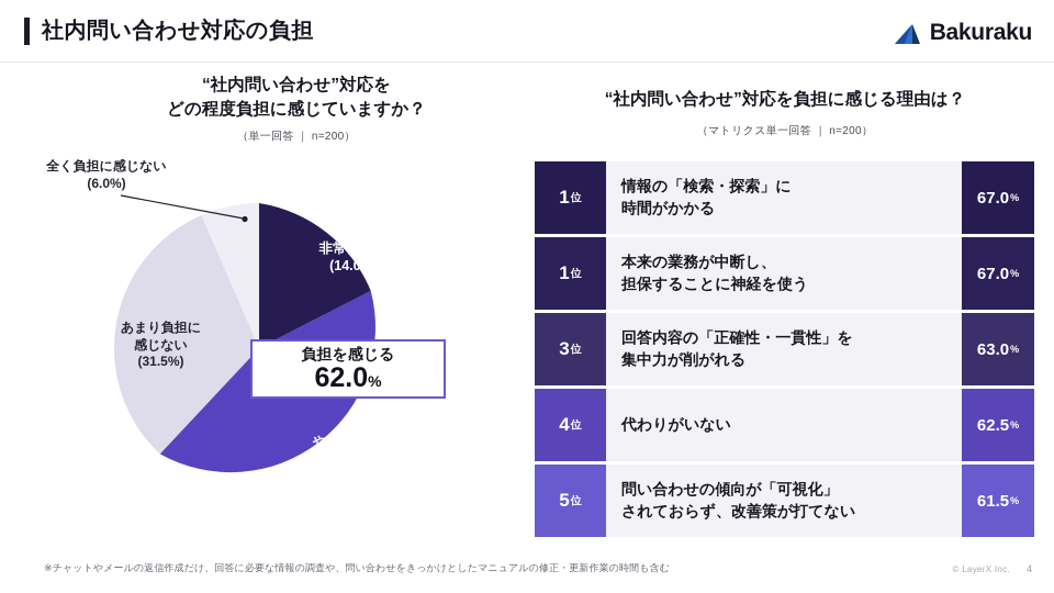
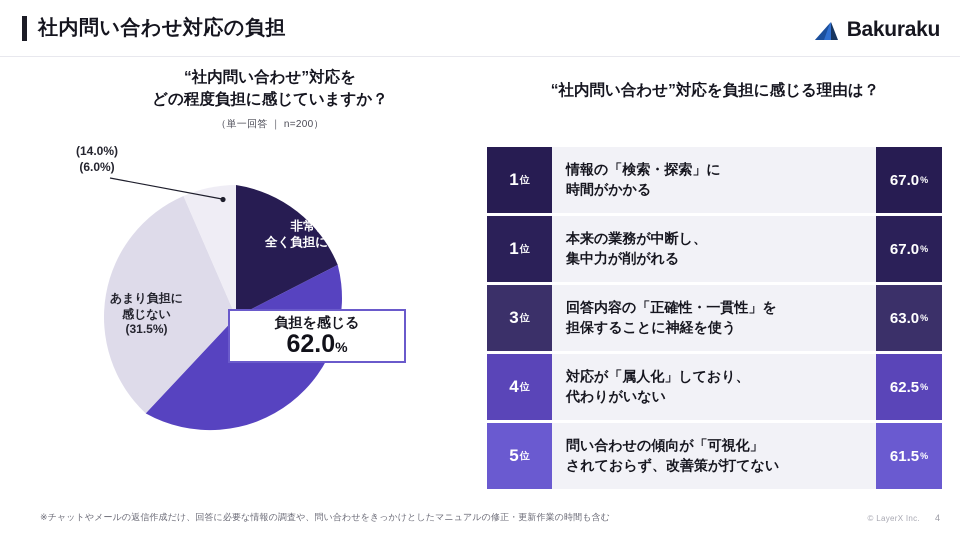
  社内問い合わせ対応の負担
  Bakuraku
  “社内問い合わせ”対応を
  どの程度負担に感じていますか？
  （単一回答 ｜ n=200）
  “社内問い合わせ”対応を負担に感じる理由は？
- （マトリクス単一回答 ｜ n=200）
- 全く負担に感じない
+ (14.0%)
  (6.0%)
  非常に負担
- (14.0%)
+ 全く負担に感じない
- やや負担
  あまり負担に
  感じない
  (31.5%)
  負担を感じる
  62.0%
  1
  位
  情報の「検索・探索」に
  時間がかかる
  67.0
  %
  1
  位
  本来の業務が中断し、
- 担保することに神経を使う
+ 集中力が削がれる
  67.0
  %
  3
  位
  回答内容の「正確性・一貫性」を
- 集中力が削がれる
+ 担保することに神経を使う
  63.0
  %
  4
  位
+ 対応が「属人化」しており、
  代わりがいない
  62.5
  %
  5
  位
  問い合わせの傾向が「可視化」
  されておらず、改善策が打てない
  61.5
  %
  ※チャットやメールの返信作成だけ、回答に必要な情報の調査や、問い合わせをきっかけとしたマニュアルの修正・更新作業の時間も含む
  © LayerX Inc.
  4
